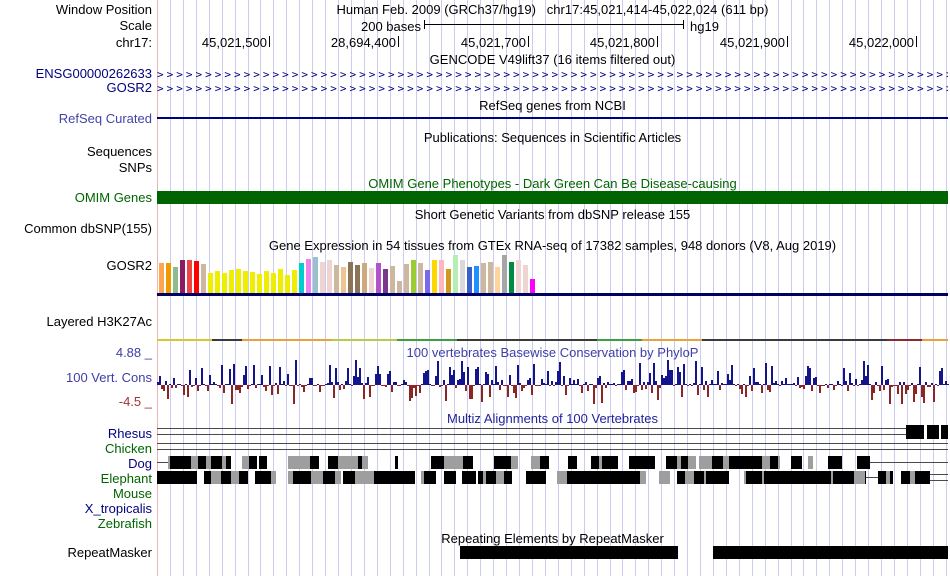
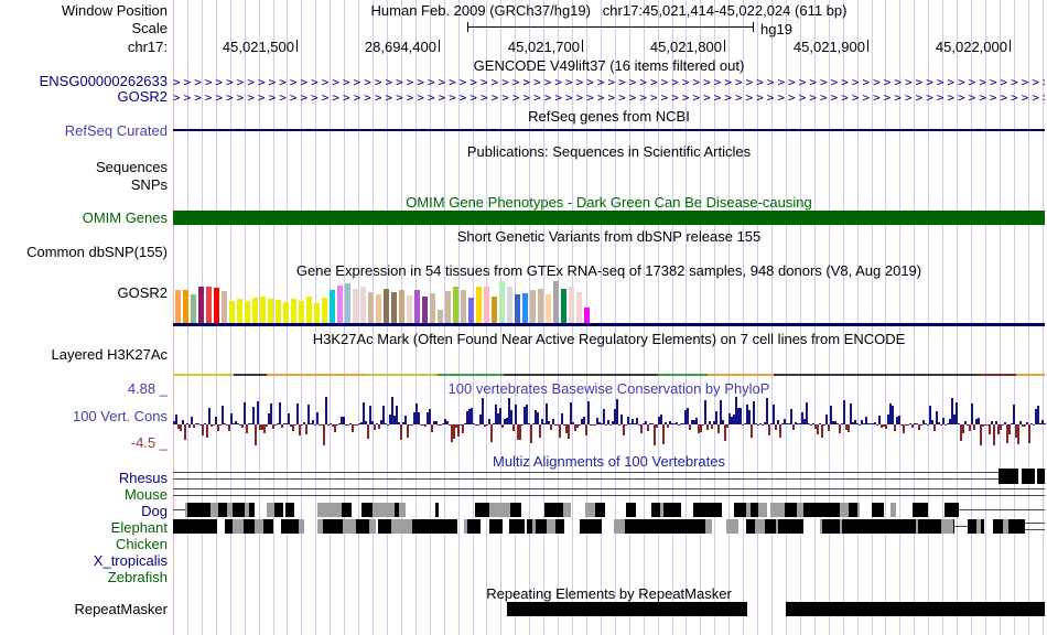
  Window Position
  Human Feb. 2009 (GRCh37/hg19) chr17:45,021,414-45,022,024 (611 bp)
  Scale
- 200 bases
  hg19
  chr17:
  45,021,500
  28,694,400
  45,021,700
  45,021,800
  45,021,900
  45,022,000
  GENCODE V49lift37 (16 items filtered out)
  ENSG00000262633
  >>>>>>>>>>>>>>>>>>>>>>>>>>>>>>>>>>>>>>>>>>>>>>>>>>>>>>>>>>>>>>>>>>>>>>>>>>>>>>>>>>
  GOSR2
  >>>>>>>>>>>>>>>>>>>>>>>>>>>>>>>>>>>>>>>>>>>>>>>>>>>>>>>>>>>>>>>>>>>>>>>>>>>>>>>>>>
  RefSeq genes from NCBI
  RefSeq Curated
  Publications: Sequences in Scientific Articles
  Sequences
  SNPs
  OMIM Gene Phenotypes - Dark Green Can Be Disease-causing
  OMIM Genes
  Short Genetic Variants from dbSNP release 155
  Common dbSNP(155)
  Gene Expression in 54 tissues from GTEx RNA-seq of 17382 samples, 948 donors (V8, Aug 2019)
  GOSR2
+ H3K27Ac Mark (Often Found Near Active Regulatory Elements) on 7 cell lines from ENCODE
  Layered H3K27Ac
  100 vertebrates Basewise Conservation by PhyloP
  4.88 _
  100 Vert. Cons
  -4.5 _
  Multiz Alignments of 100 Vertebrates
  Rhesus
- Chicken
+ Mouse
  Dog
  Elephant
- Mouse
+ Chicken
  X_tropicalis
  Zebrafish
  Repeating Elements by RepeatMasker
  RepeatMasker
